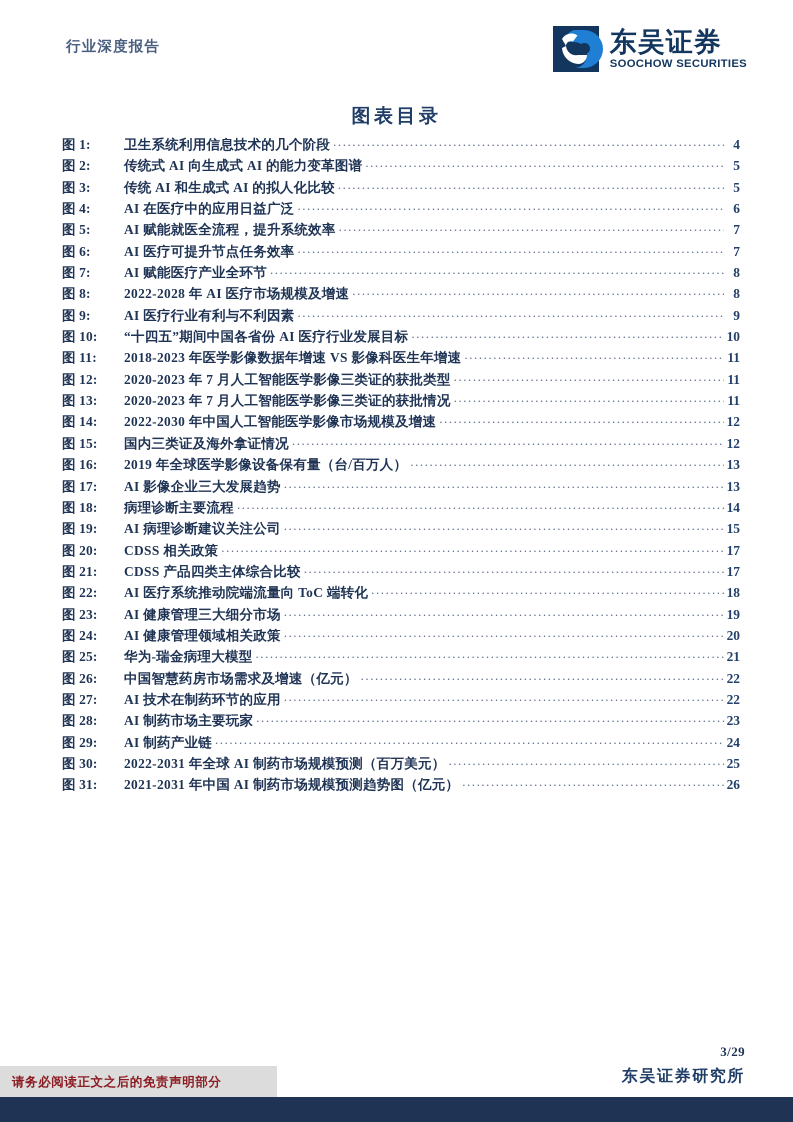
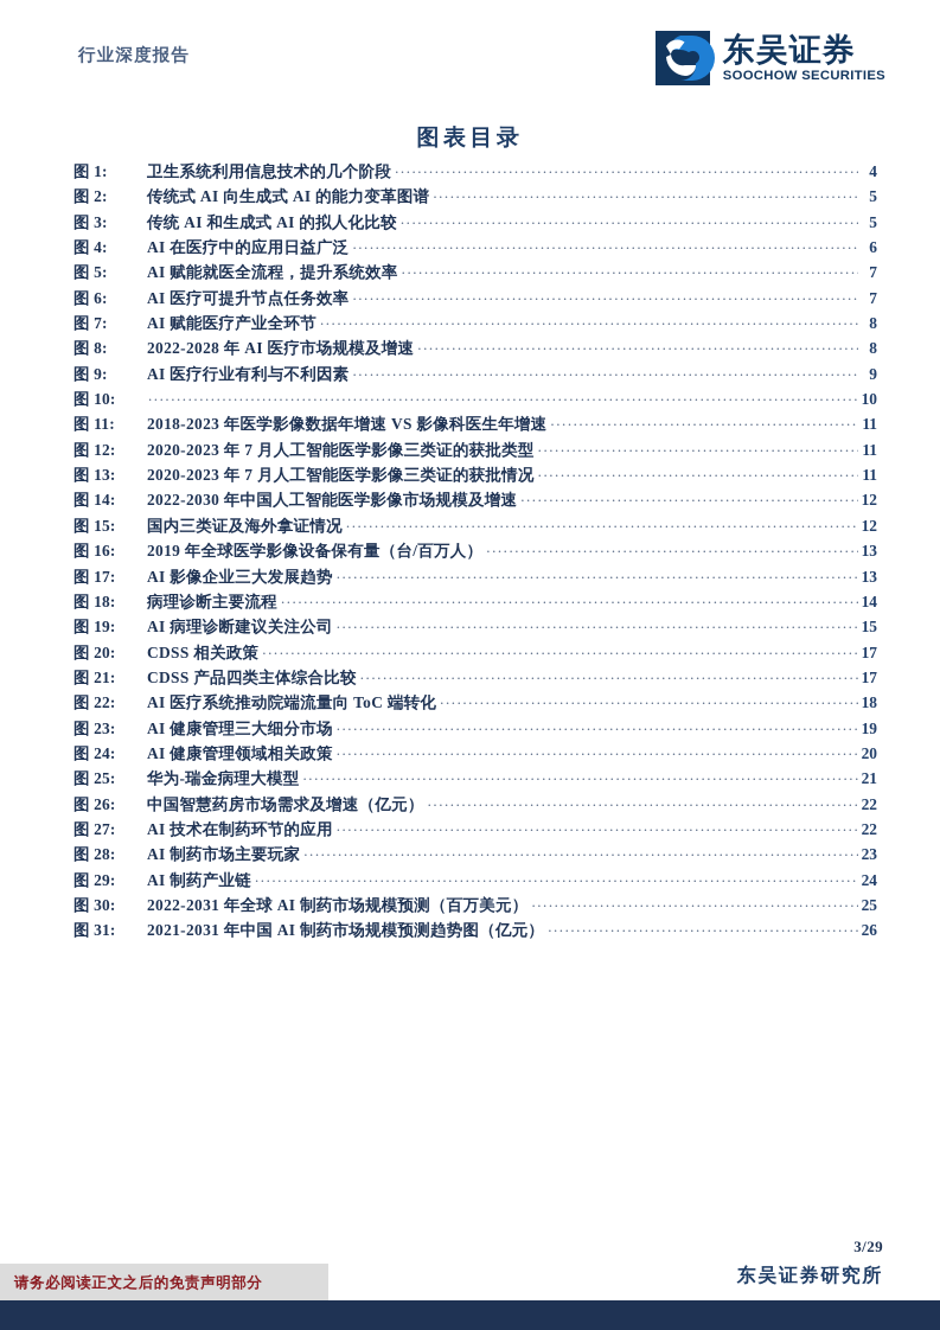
  行业深度报告
  东吴证券
  SOOCHOW SECURITIES
  图表目录
  图 1:
  卫生系统利用信息技术的几个阶段
  4
  图 2:
  传统式 AI 向生成式 AI 的能力变革图谱
  5
  图 3:
  传统 AI 和生成式 AI 的拟人化比较
  5
  图 4:
  AI 在医疗中的应用日益广泛
  6
  图 5:
  AI 赋能就医全流程，提升系统效率
  7
  图 6:
  AI 医疗可提升节点任务效率
  7
  图 7:
  AI 赋能医疗产业全环节
  8
  图 8:
  2022-2028 年 AI 医疗市场规模及增速
  8
  图 9:
  AI 医疗行业有利与不利因素
  9
  图 10:
- “十四五”期间中国各省份 AI 医疗行业发展目标
  10
  图 11:
  2018-2023 年医学影像数据年增速 VS 影像科医生年增速
  11
  图 12:
  2020-2023 年 7 月人工智能医学影像三类证的获批类型
  11
  图 13:
  2020-2023 年 7 月人工智能医学影像三类证的获批情况
  11
  图 14:
  2022-2030 年中国人工智能医学影像市场规模及增速
  12
  图 15:
  国内三类证及海外拿证情况
  12
  图 16:
  2019 年全球医学影像设备保有量（台/百万人）
  13
  图 17:
  AI 影像企业三大发展趋势
  13
  图 18:
  病理诊断主要流程
  14
  图 19:
  AI 病理诊断建议关注公司
  15
  图 20:
  CDSS 相关政策
  17
  图 21:
  CDSS 产品四类主体综合比较
  17
  图 22:
  AI 医疗系统推动院端流量向 ToC 端转化
  18
  图 23:
  AI 健康管理三大细分市场
  19
  图 24:
  AI 健康管理领域相关政策
  20
  图 25:
  华为-瑞金病理大模型
  21
  图 26:
  中国智慧药房市场需求及增速（亿元）
  22
  图 27:
  AI 技术在制药环节的应用
  22
  图 28:
  AI 制药市场主要玩家
  23
  图 29:
  AI 制药产业链
  24
  图 30:
  2022-2031 年全球 AI 制药市场规模预测（百万美元）
  25
  图 31:
  2021-2031 年中国 AI 制药市场规模预测趋势图（亿元）
  26
  3/29
  东吴证券研究所
  请务必阅读正文之后的免责声明部分
